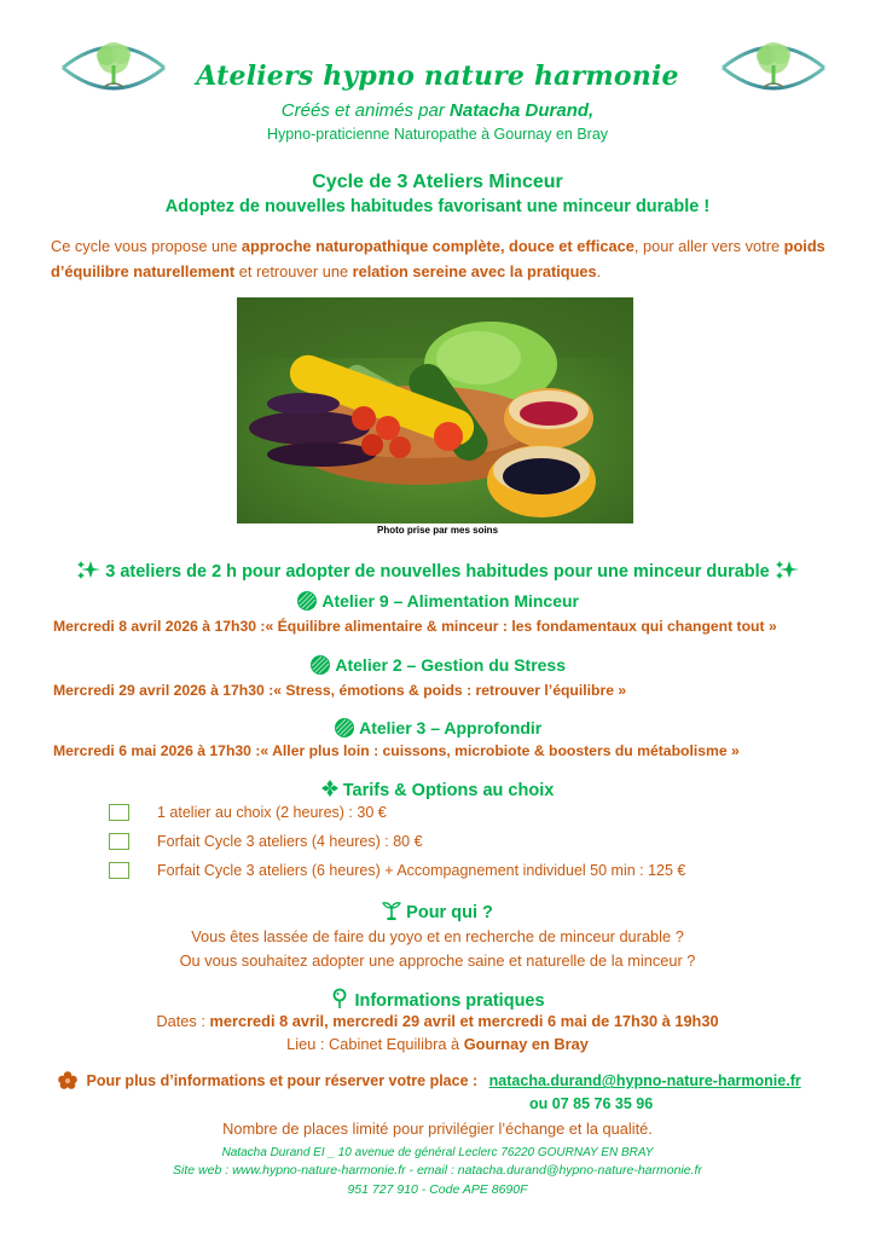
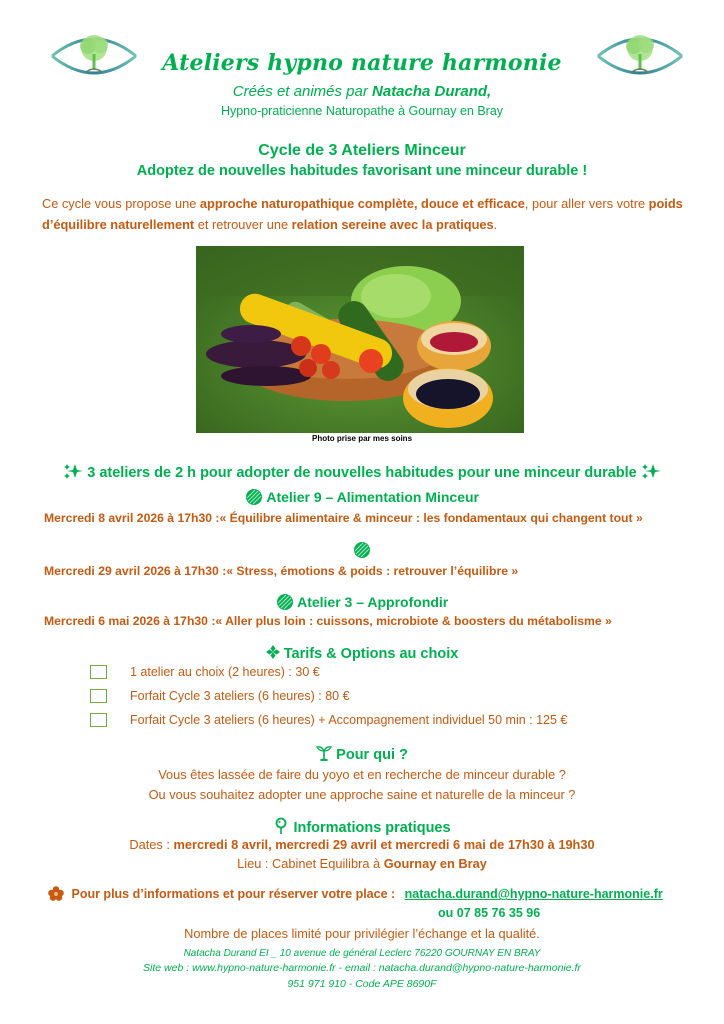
  Ateliers hypno nature harmonie
  Créés et animés par Natacha Durand,
  Hypno-praticienne Naturopathe à Gournay en Bray
  Cycle de 3 Ateliers Minceur
  Adoptez de nouvelles habitudes favorisant une minceur durable !
  Ce cycle vous propose une approche naturopathique complète, douce et efficace, pour aller vers votre poids d’équilibre naturellement et retrouver une relation sereine avec la pratiques.
  Photo prise par mes soins
  3 ateliers de 2 h pour adopter de nouvelles habitudes pour une minceur durable
  Atelier 9 – Alimentation Minceur
  Mercredi 8 avril 2026 à 17h30 :« Équilibre alimentaire & minceur : les fondamentaux qui changent tout »
- Atelier 2 – Gestion du Stress
  Mercredi 29 avril 2026 à 17h30 :« Stress, émotions & poids : retrouver l’équilibre »
  Atelier 3 – Approfondir
  Mercredi 6 mai 2026 à 17h30 :« Aller plus loin : cuissons, microbiote & boosters du métabolisme »
  Tarifs & Options au choix
  1 atelier au choix (2 heures) : 30 €
- Forfait Cycle 3 ateliers (4 heures) : 80 €
+ Forfait Cycle 3 ateliers (6 heures) : 80 €
  Forfait Cycle 3 ateliers (6 heures) + Accompagnement individuel 50 min : 125 €
  Pour qui ?
  Vous êtes lassée de faire du yoyo et en recherche de minceur durable ?
  Ou vous souhaitez adopter une approche saine et naturelle de la minceur ?
  Informations pratiques
  Dates : mercredi 8 avril, mercredi 29 avril et mercredi 6 mai de 17h30 à 19h30
  Lieu : Cabinet Equilibra à Gournay en Bray
  Pour plus d’informations et pour réserver votre place : natacha.durand@hypno-nature-harmonie.fr
  ou 07 85 76 35 96
  Nombre de places limité pour privilégier l’échange et la qualité.
  Natacha Durand EI _ 10 avenue de général Leclerc 76220 GOURNAY EN BRAY
  Site web : www.hypno-nature-harmonie.fr - email : natacha.durand@hypno-nature-harmonie.fr
- 951 727 910 - Code APE 8690F
+ 951 971 910 - Code APE 8690F
